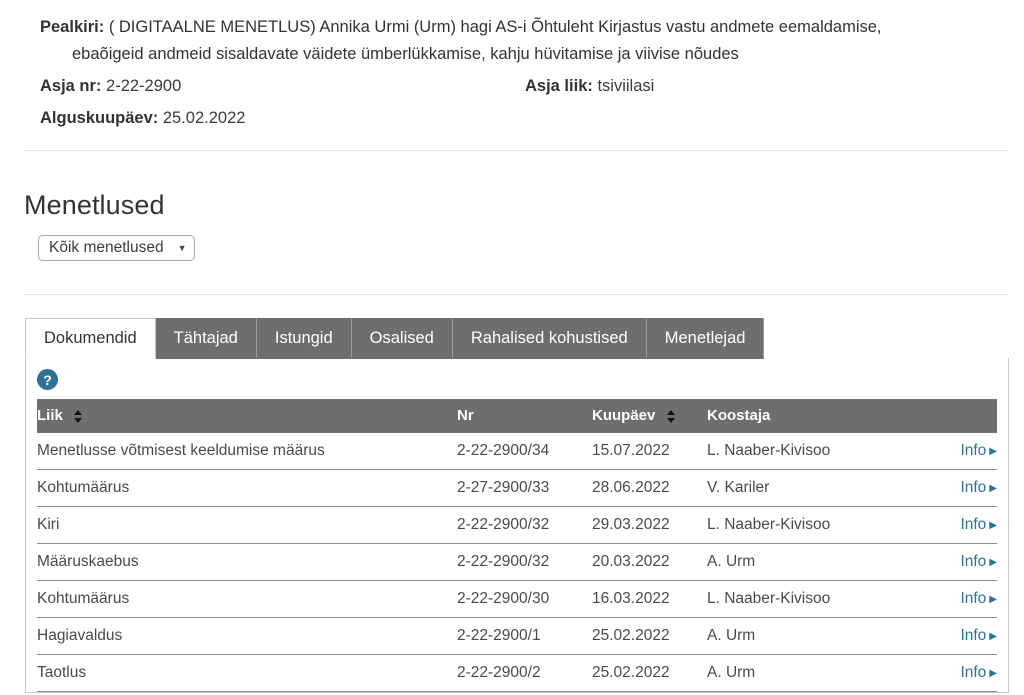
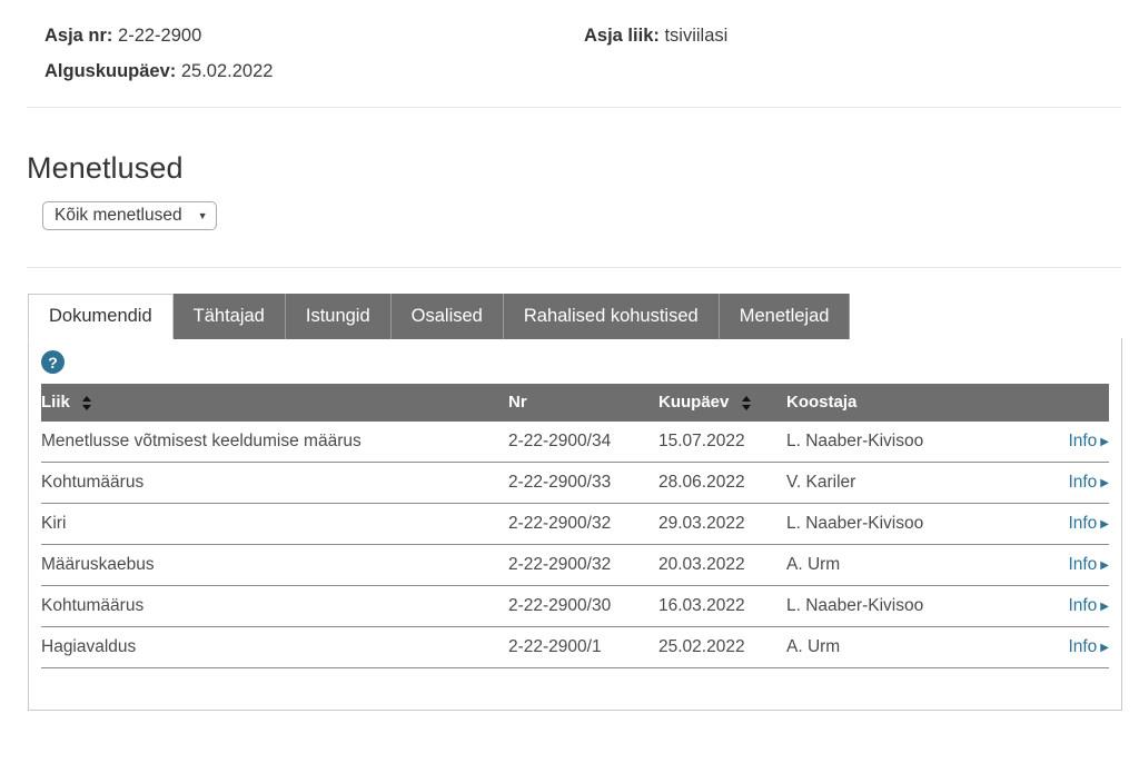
- Pealkiri: ( DIGITAALNE MENETLUS) Annika Urmi (Urm) hagi AS-i Õhtuleht Kirjastus vastu andmete eemaldamise,
- ebaõigeid andmeid sisaldavate väidete ümberlükkamise, kahju hüvitamise ja viivise nõudes
  Asja nr: 2-22-2900
  Asja liik: tsiviilasi
  Alguskuupäev: 25.02.2022
  Menetlused
  Kõik menetlused
  ▼
  Dokumendid
  Tähtajad
  Istungid
  Osalised
  Rahalised kohustised
  Menetlejad
  ?
  Liik	Nr	Kuupäev	Koostaja
  Menetlusse võtmisest keeldumise määrus	2-22-2900/34	15.07.2022	L. Naaber-Kivisoo	Info ▶
- Kohtumäärus	2-27-2900/33	28.06.2022	V. Kariler	Info ▶
+ Kohtumäärus	2-22-2900/33	28.06.2022	V. Kariler	Info ▶
  Kiri	2-22-2900/32	29.03.2022	L. Naaber-Kivisoo	Info ▶
  Määruskaebus	2-22-2900/32	20.03.2022	A. Urm	Info ▶
  Kohtumäärus	2-22-2900/30	16.03.2022	L. Naaber-Kivisoo	Info ▶
  Hagiavaldus	2-22-2900/1	25.02.2022	A. Urm	Info ▶
- Taotlus	2-22-2900/2	25.02.2022	A. Urm	Info ▶
